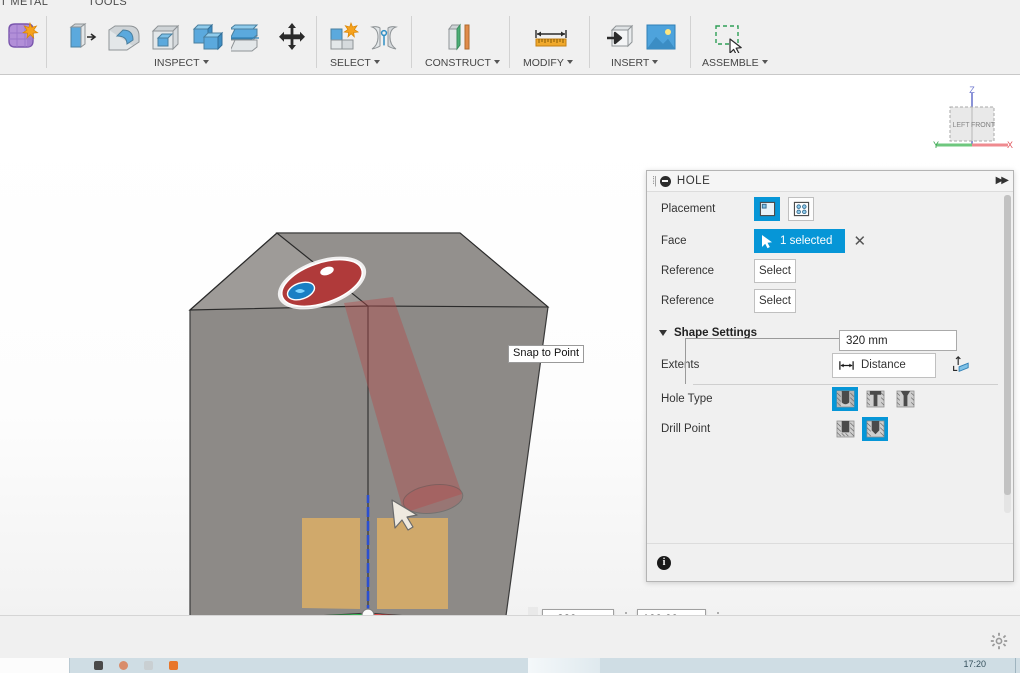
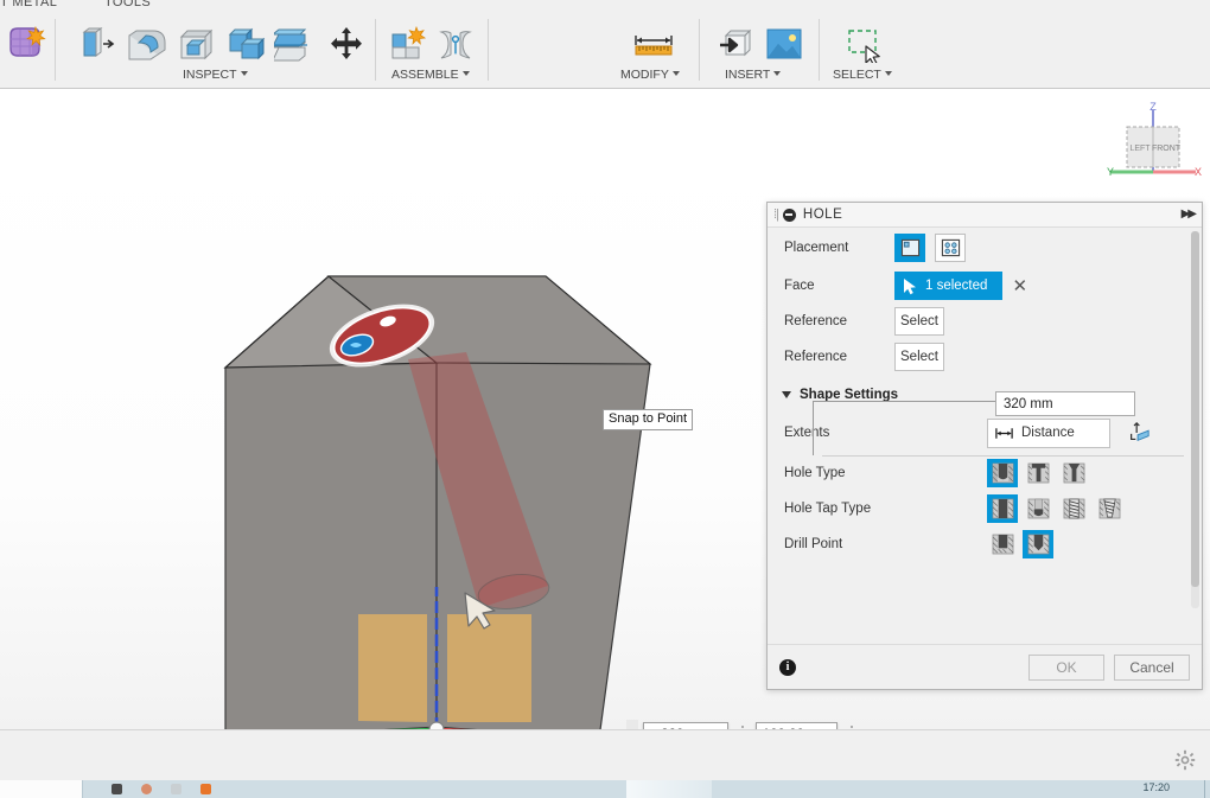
  T METAL
  TOOLS
  INSPECT
- SELECT
+ ASSEMBLE
- CONSTRUCT
  MODIFY
  INSERT
- ASSEMBLE
+ SELECT
  Snap to Point
  Z
  Y
  X
  ⁞|
  HOLE
  ▶▶
  Placement
  Face
  1 selected
  ✕
  Reference
  Select
  Reference
  Select
  Shape Settings
  Extents
  Distance
  Hole Type
+ Hole Tap Type
  Drill Point
  320 mm
  i
+ OK
+ Cancel
  17:20
